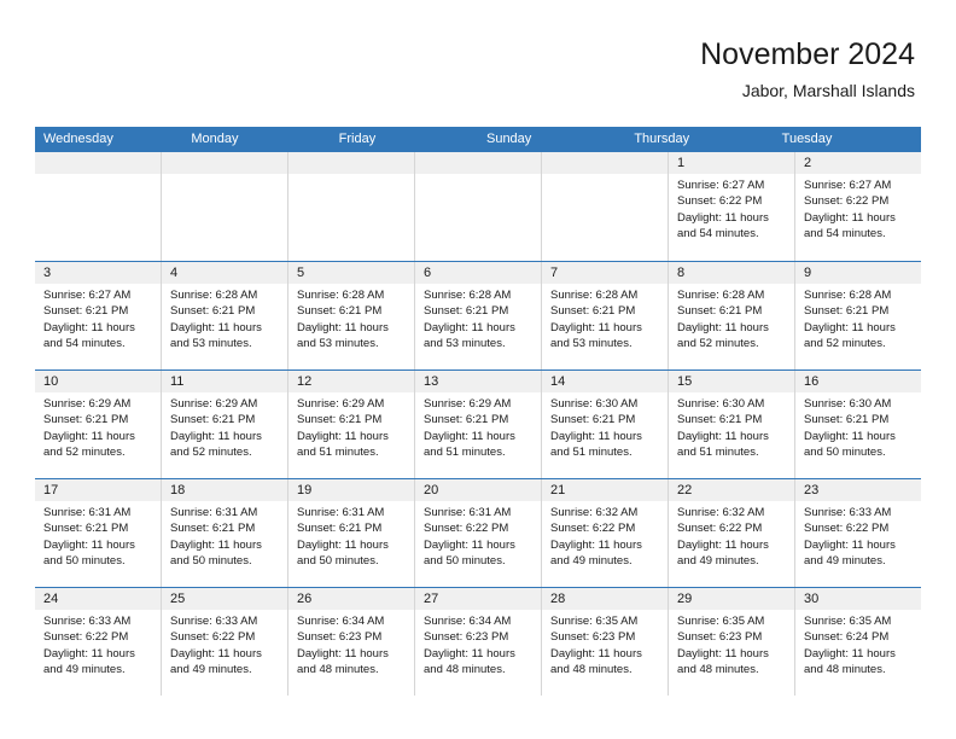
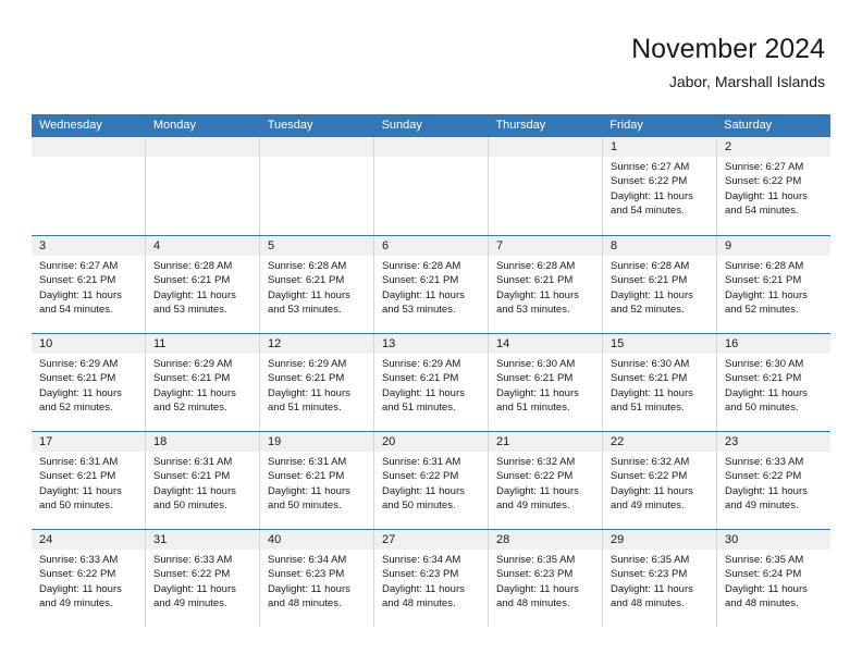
  November 2024
  Jabor, Marshall Islands
  Wednesday
  Monday
- Friday
+ Tuesday
  Sunday
  Thursday
- Tuesday
+ Friday
+ Saturday
  1
  Sunrise: 6:27 AM
  Sunset: 6:22 PM
  Daylight: 11 hours
  and 54 minutes.
  2
  Sunrise: 6:27 AM
  Sunset: 6:22 PM
  Daylight: 11 hours
  and 54 minutes.
  3
  Sunrise: 6:27 AM
  Sunset: 6:21 PM
  Daylight: 11 hours
  and 54 minutes.
  4
  Sunrise: 6:28 AM
  Sunset: 6:21 PM
  Daylight: 11 hours
  and 53 minutes.
  5
  Sunrise: 6:28 AM
  Sunset: 6:21 PM
  Daylight: 11 hours
  and 53 minutes.
  6
  Sunrise: 6:28 AM
  Sunset: 6:21 PM
  Daylight: 11 hours
  and 53 minutes.
  7
  Sunrise: 6:28 AM
  Sunset: 6:21 PM
  Daylight: 11 hours
  and 53 minutes.
  8
  Sunrise: 6:28 AM
  Sunset: 6:21 PM
  Daylight: 11 hours
  and 52 minutes.
  9
  Sunrise: 6:28 AM
  Sunset: 6:21 PM
  Daylight: 11 hours
  and 52 minutes.
  10
  Sunrise: 6:29 AM
  Sunset: 6:21 PM
  Daylight: 11 hours
  and 52 minutes.
  11
  Sunrise: 6:29 AM
  Sunset: 6:21 PM
  Daylight: 11 hours
  and 52 minutes.
  12
  Sunrise: 6:29 AM
  Sunset: 6:21 PM
  Daylight: 11 hours
  and 51 minutes.
  13
  Sunrise: 6:29 AM
  Sunset: 6:21 PM
  Daylight: 11 hours
  and 51 minutes.
  14
  Sunrise: 6:30 AM
  Sunset: 6:21 PM
  Daylight: 11 hours
  and 51 minutes.
  15
  Sunrise: 6:30 AM
  Sunset: 6:21 PM
  Daylight: 11 hours
  and 51 minutes.
  16
  Sunrise: 6:30 AM
  Sunset: 6:21 PM
  Daylight: 11 hours
  and 50 minutes.
  17
  Sunrise: 6:31 AM
  Sunset: 6:21 PM
  Daylight: 11 hours
  and 50 minutes.
  18
  Sunrise: 6:31 AM
  Sunset: 6:21 PM
  Daylight: 11 hours
  and 50 minutes.
  19
  Sunrise: 6:31 AM
  Sunset: 6:21 PM
  Daylight: 11 hours
  and 50 minutes.
  20
  Sunrise: 6:31 AM
  Sunset: 6:22 PM
  Daylight: 11 hours
  and 50 minutes.
  21
  Sunrise: 6:32 AM
  Sunset: 6:22 PM
  Daylight: 11 hours
  and 49 minutes.
  22
  Sunrise: 6:32 AM
  Sunset: 6:22 PM
  Daylight: 11 hours
  and 49 minutes.
  23
  Sunrise: 6:33 AM
  Sunset: 6:22 PM
  Daylight: 11 hours
  and 49 minutes.
  24
  Sunrise: 6:33 AM
  Sunset: 6:22 PM
  Daylight: 11 hours
  and 49 minutes.
- 25
+ 31
  Sunrise: 6:33 AM
  Sunset: 6:22 PM
  Daylight: 11 hours
  and 49 minutes.
- 26
+ 40
  Sunrise: 6:34 AM
  Sunset: 6:23 PM
  Daylight: 11 hours
  and 48 minutes.
  27
  Sunrise: 6:34 AM
  Sunset: 6:23 PM
  Daylight: 11 hours
  and 48 minutes.
  28
  Sunrise: 6:35 AM
  Sunset: 6:23 PM
  Daylight: 11 hours
  and 48 minutes.
  29
  Sunrise: 6:35 AM
  Sunset: 6:23 PM
  Daylight: 11 hours
  and 48 minutes.
  30
  Sunrise: 6:35 AM
  Sunset: 6:24 PM
  Daylight: 11 hours
  and 48 minutes.
